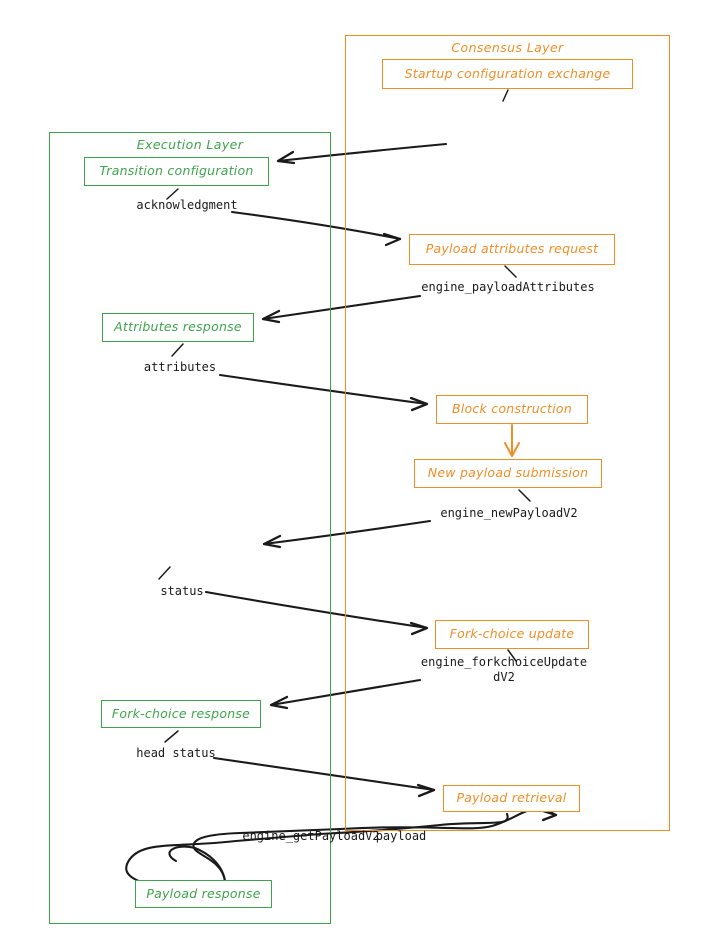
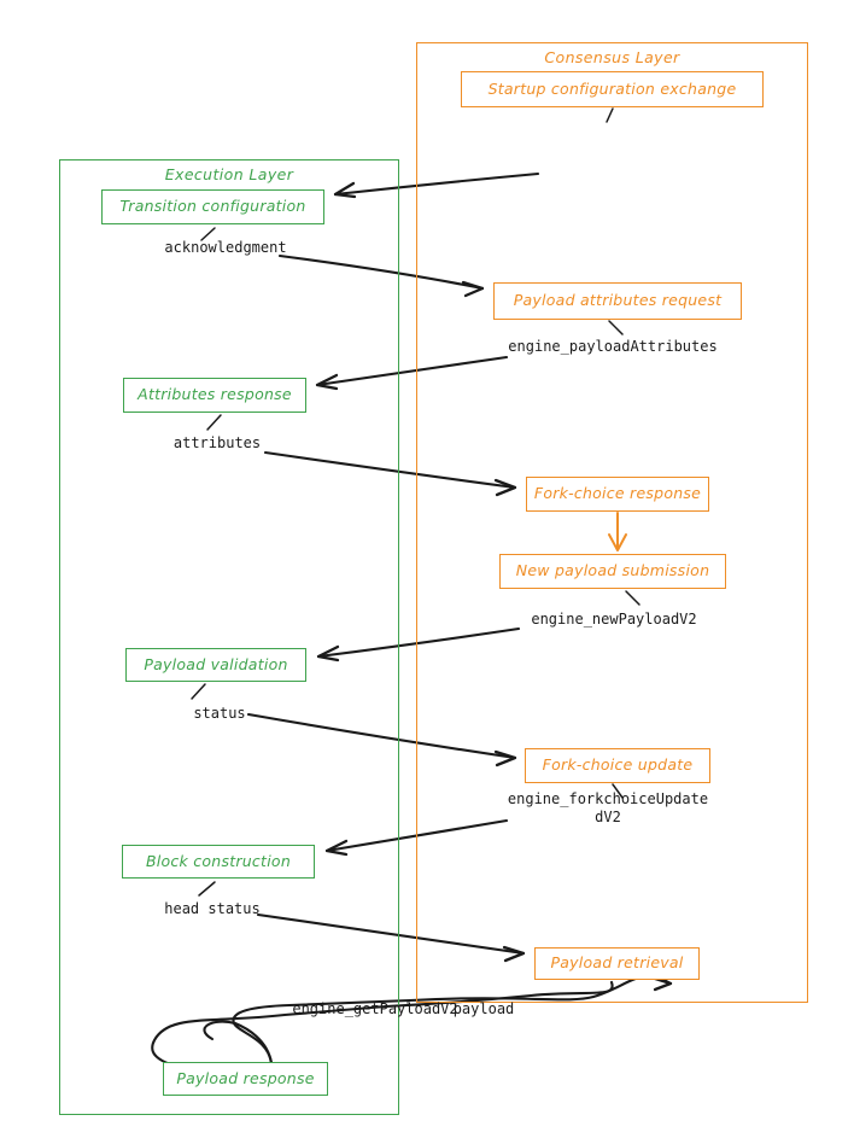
  Execution Layer
  Consensus Layer
  Startup configuration exchange
  Transition configuration
  Payload attributes request
  Attributes response
- Block construction
+ Fork-choice response
  New payload submission
+ Payload validation
  Fork-choice update
- Fork-choice response
+ Block construction
  Payload retrieval
  Payload response
  acknowledgment
  engine_payloadAttributes
  attributes
  engine_newPayloadV2
  status
  engine_forkchoiceUpdate
  dV2
  head status
  engine_getPayloadV2
  payload
